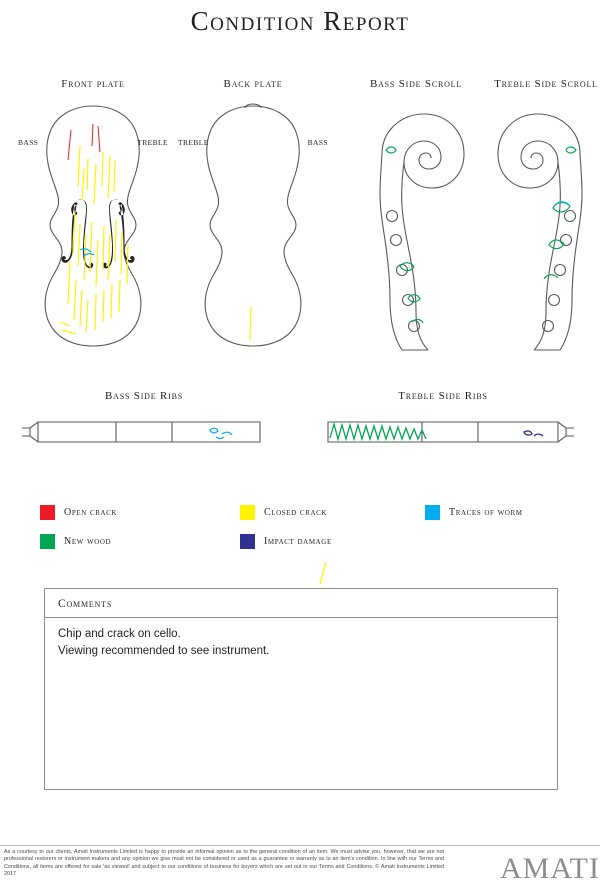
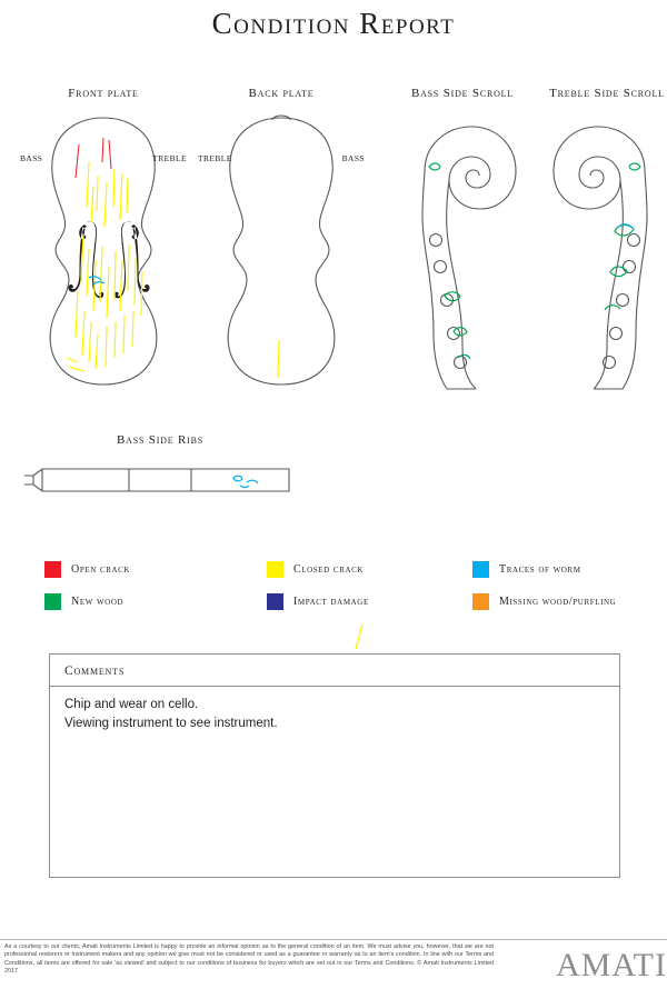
  Condition Report
  Front plate
  BASS
  TREBLE
  Back plate
  TREBLE
  BASS
  Bass Side Scroll
  Treble Side Scroll
  Bass Side Ribs
- Treble Side Ribs
  Open crack
  Closed crack
  Traces of worm
  New wood
  Impact damage
+ Missing wood/purfling
  Comments
- Chip and crack on cello.
+ Chip and wear on cello.
- Viewing recommended to see instrument.
+ Viewing instrument to see instrument.
  AMATI
